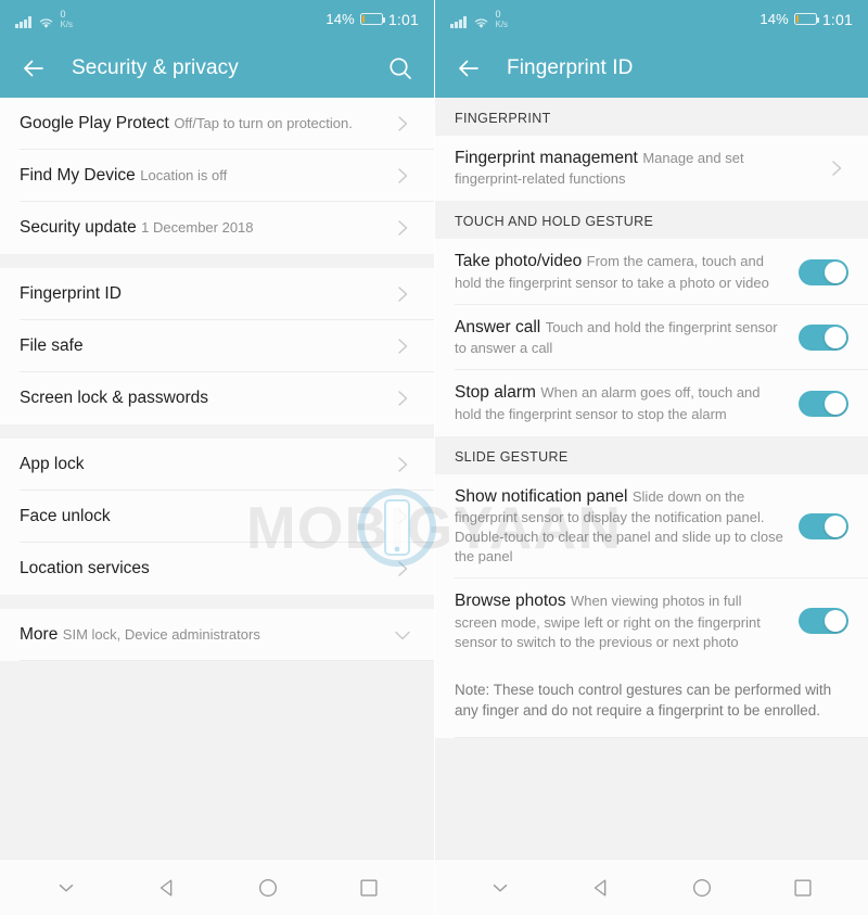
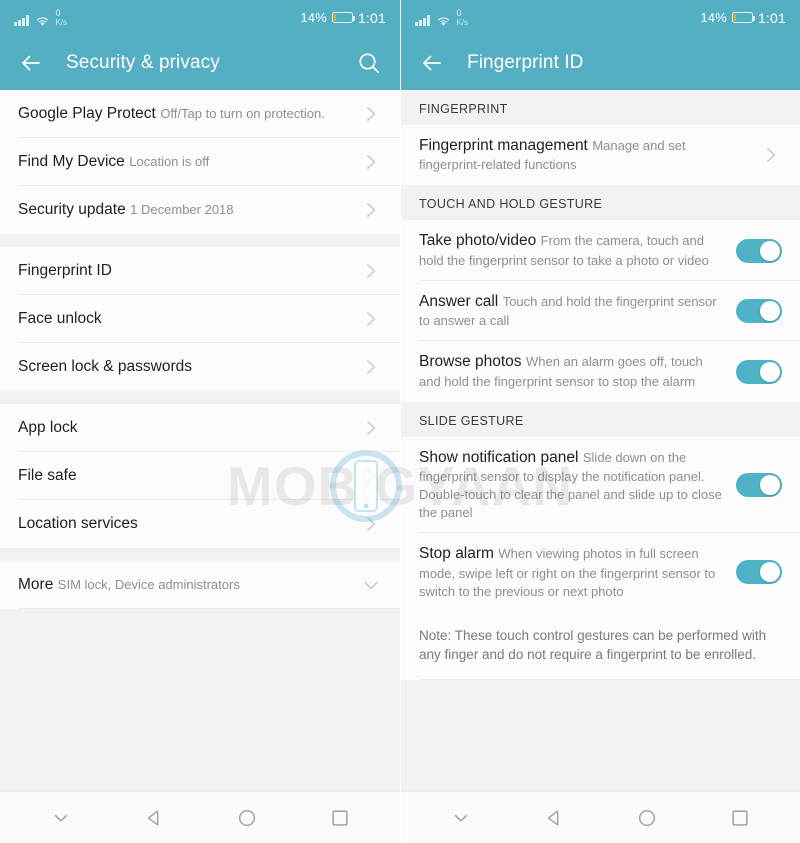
  0
  K/s
  14%
  1:01
  Security & privacy
  Google Play Protect Off/Tap to turn on protection.
  Find My Device Location is off
  Security update 1 December 2018
  Fingerprint ID
- File safe
+ Face unlock
  Screen lock & passwords
  App lock
- Face unlock
+ File safe
  Location services
  More SIM lock, Device administrators
  0
  K/s
  14%
  1:01
  Fingerprint ID
  FINGERPRINT
  Fingerprint management Manage and set fingerprint-related functions
  TOUCH AND HOLD GESTURE
  Take photo/video From the camera, touch and hold the fingerprint sensor to take a photo or video
  Answer call Touch and hold the fingerprint sensor to answer a call
- Stop alarm When an alarm goes off, touch and hold the fingerprint sensor to stop the alarm
+ Browse photos When an alarm goes off, touch and hold the fingerprint sensor to stop the alarm
  SLIDE GESTURE
  Show notification panel Slide down on the fingerprint sensor to display the notification panel. Double-touch to clear the panel and slide up to close the panel
- Browse photos When viewing photos in full screen mode, swipe left or right on the fingerprint sensor to switch to the previous or next photo
+ Stop alarm When viewing photos in full screen mode, swipe left or right on the fingerprint sensor to switch to the previous or next photo
  Note: These touch control gestures can be performed with any finger and do not require a fingerprint to be enrolled.
  MOBIGYAAN
